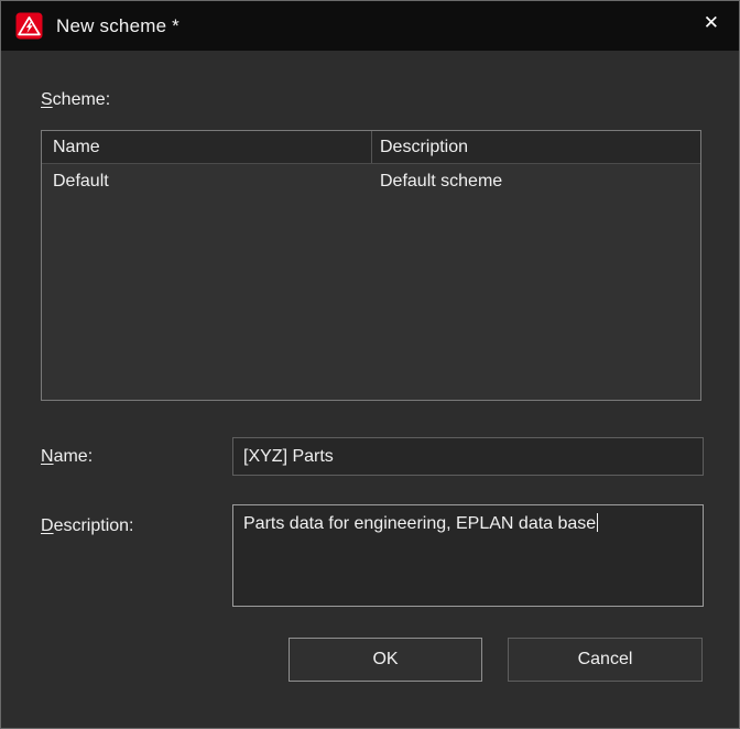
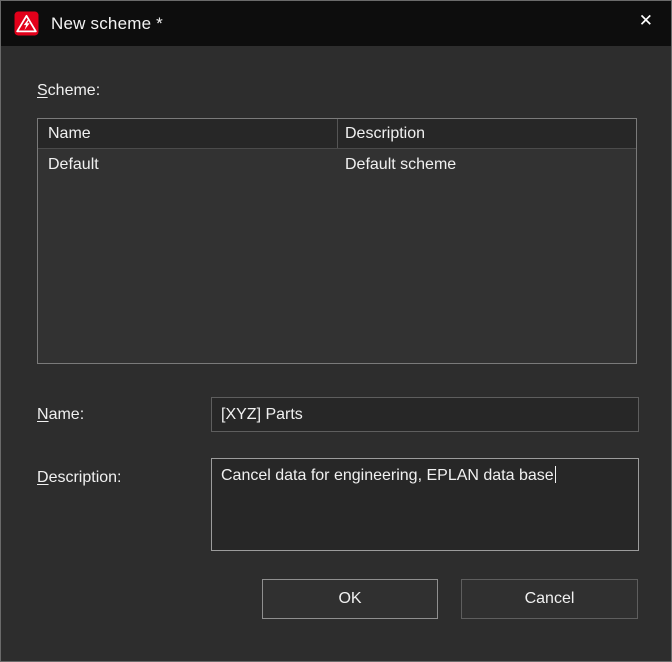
  New scheme *
  ✕
  Scheme:
  Name
  Description
  Default
  Default scheme
  Name:
  [XYZ] Parts
  Description:
- Parts data for engineering, EPLAN data base
+ Cancel data for engineering, EPLAN data base
  OK
  Cancel
